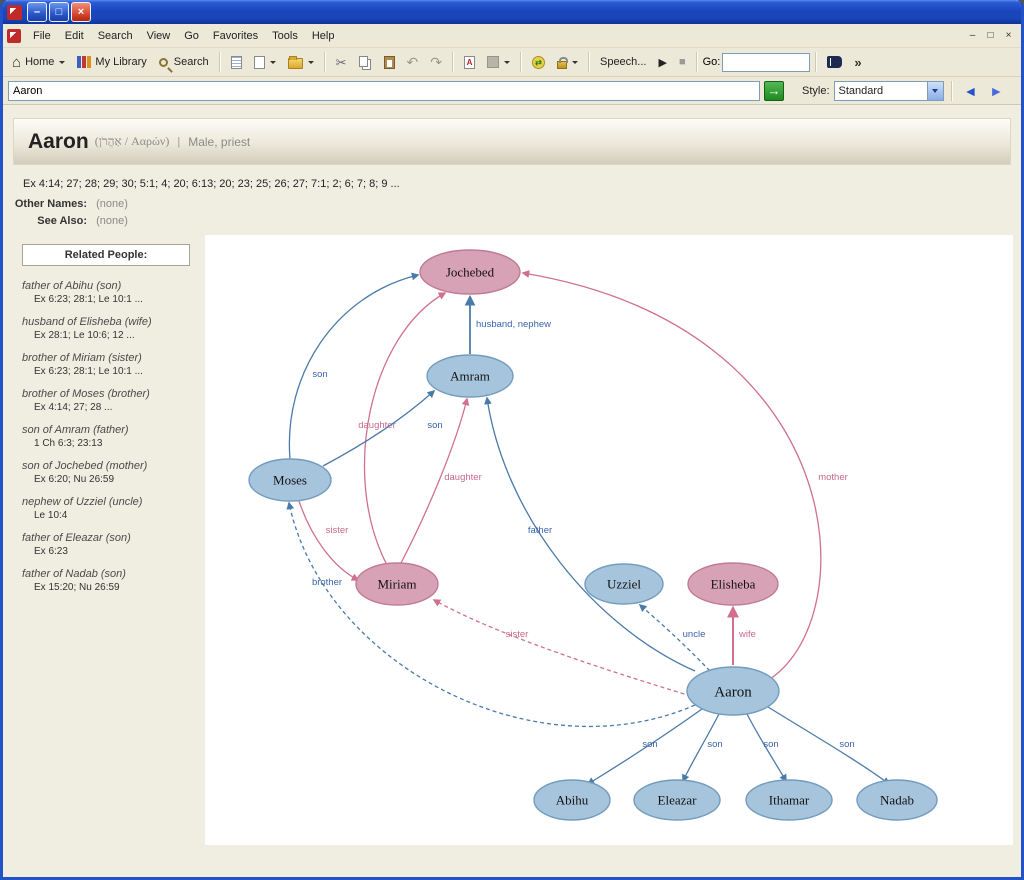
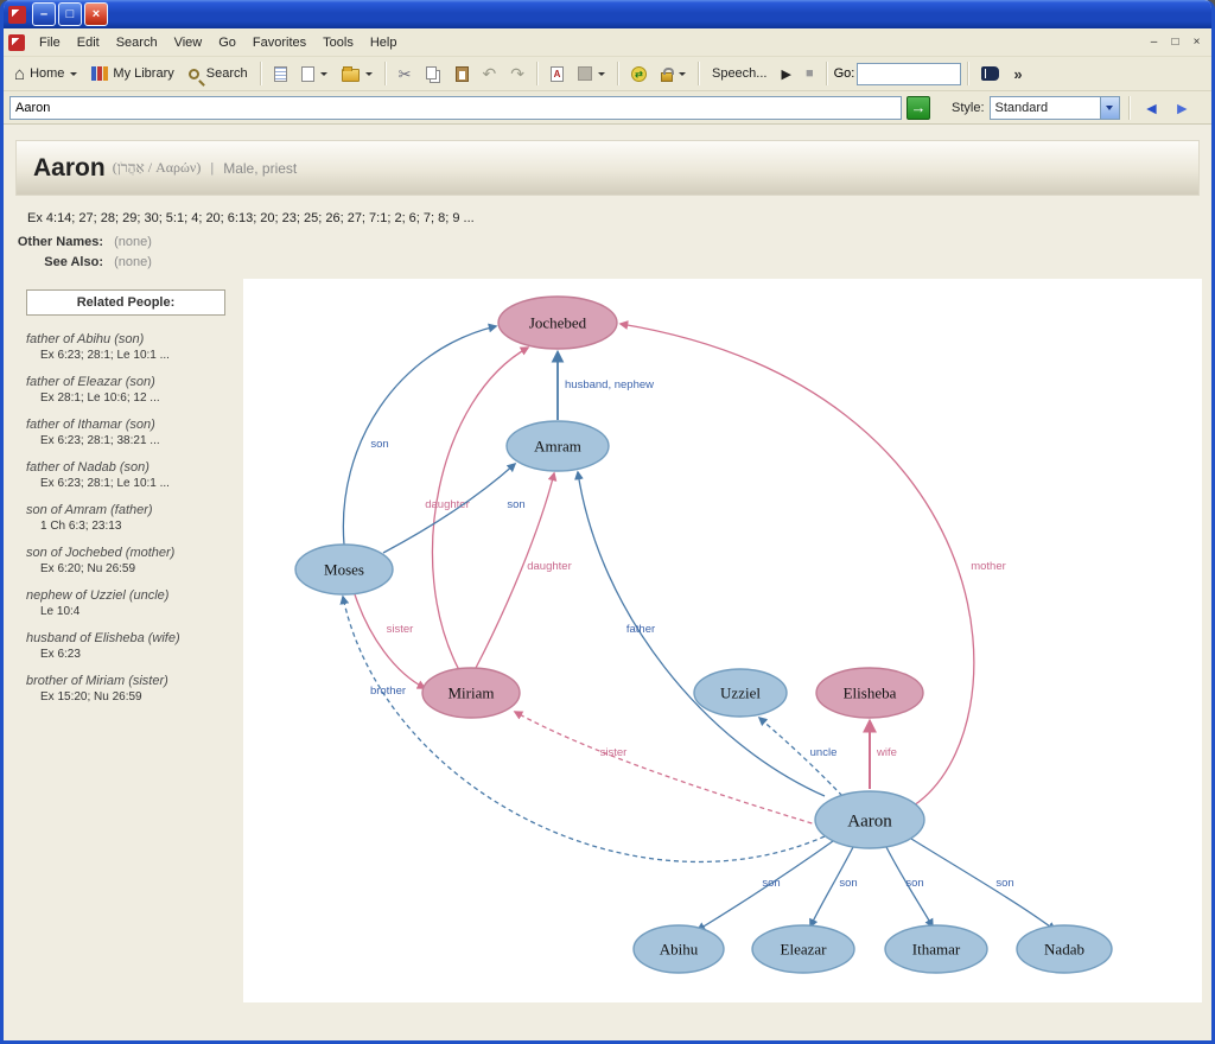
  –
  □
  ×
  File
  Edit
  Search
  View
  Go
  Favorites
  Tools
  Help
  –
  □
  ×
  ⌂
  Home
  My Library
  Search
  ✂
  ↶
  ↷
  A
  ⇄
  Speech...
  ▶
  ■
  Go:
  »
  Aaron
  →
  Style:
  Standard
  ◄
  ►
  Aaron
  (אַהֲרֹן / Ααρών)
  |
  Male, priest
  Ex 4:14; 27; 28; 29; 30; 5:1; 4; 20; 6:13; 20; 23; 25; 26; 27; 7:1; 2; 6; 7; 8; 9 ...
  Other Names: (none)
  See Also: (none)
  Related People:
  father of Abihu (son)
  Ex 6:23; 28:1; Le 10:1 ...
- husband of Elisheba (wife)
+ father of Eleazar (son)
  Ex 28:1; Le 10:6; 12 ...
+ father of Ithamar (son)
+ Ex 6:23; 28:1; 38:21 ...
- brother of Miriam (sister)
+ father of Nadab (son)
  Ex 6:23; 28:1; Le 10:1 ...
- brother of Moses (brother)
- Ex 4:14; 27; 28 ...
  son of Amram (father)
  1 Ch 6:3; 23:13
  son of Jochebed (mother)
  Ex 6:20; Nu 26:59
  nephew of Uzziel (uncle)
  Le 10:4
- father of Eleazar (son)
+ husband of Elisheba (wife)
  Ex 6:23
- father of Nadab (son)
+ brother of Miriam (sister)
  Ex 15:20; Nu 26:59
  son
  daughtr
  husband, nephew
  son
  daughter
  father
  sister
  brother
  sister
  uncle
  wife
  mother
  son
  son
  son
  son
  Jochebed
  Amram
  Moses
  Miriam
  Uzziel
  Elisheba
  Aaron
  Abihu
  Eleazar
  Ithamar
  Nadab
